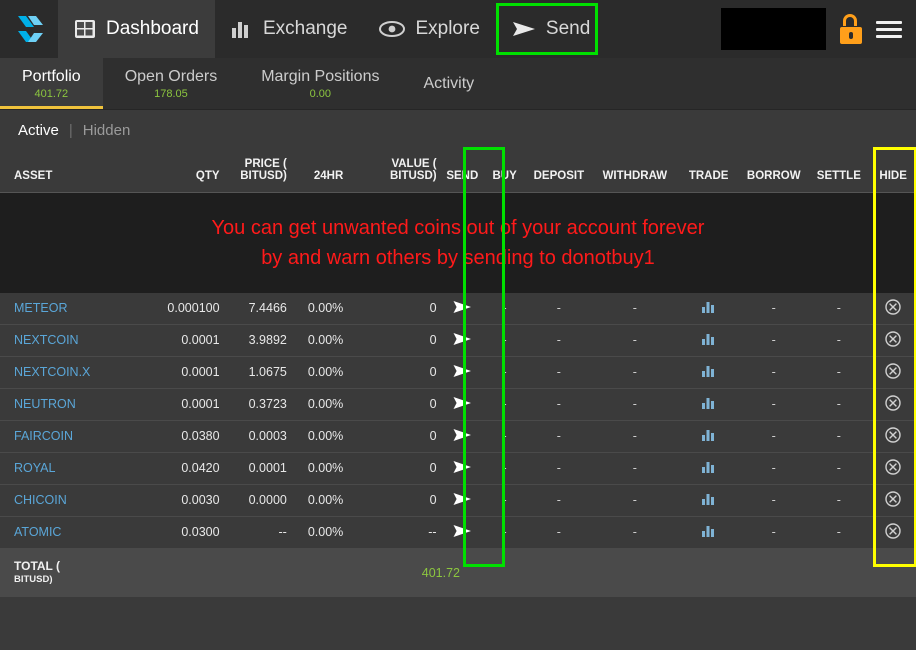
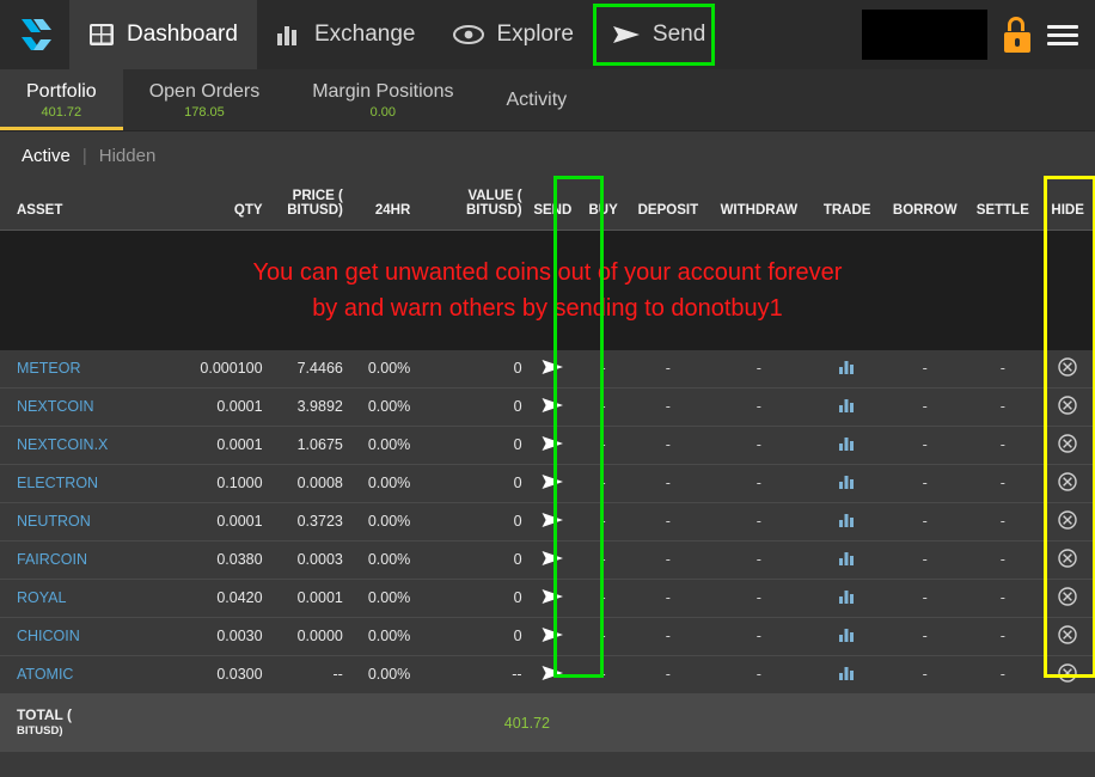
  Dashboard
  Exchange
  Explore
  Send
  Portfolio
  401.72
  Open Orders
  178.05
  Margin Positions
  0.00
  Activity
  Active
  |
  Hidden
  ASSET	QTY	PRICE ( BITUSD)	24HR	VALUE ( BITUSD)	SEND	BUY	DEPOSIT	WITHDRAW	TRADE	BORROW	SETTLE	HIDE
  You can get unwanted coins out of your account forever by and warn others by sending to donotbuy1
  METEOR	0.000100	7.4466	0.00%	0		-	-	-		-	-
  NEXTCOIN	0.0001	3.9892	0.00%	0		-	-	-		-	-
  NEXTCOIN.X	0.0001	1.0675	0.00%	0		-	-	-		-	-
+ ELECTRON	0.1000	0.0008	0.00%	0		-	-	-		-	-
  NEUTRON	0.0001	0.3723	0.00%	0		-	-	-		-	-
  FAIRCOIN	0.0380	0.0003	0.00%	0		-	-	-		-	-
  ROYAL	0.0420	0.0001	0.00%	0		-	-	-		-	-
  CHICOIN	0.0030	0.0000	0.00%	0		-	-	-		-	-
  ATOMIC	0.0300	--	0.00%	--		-	-	-		-	-
  TOTAL (
  BITUSD)
  401.72
